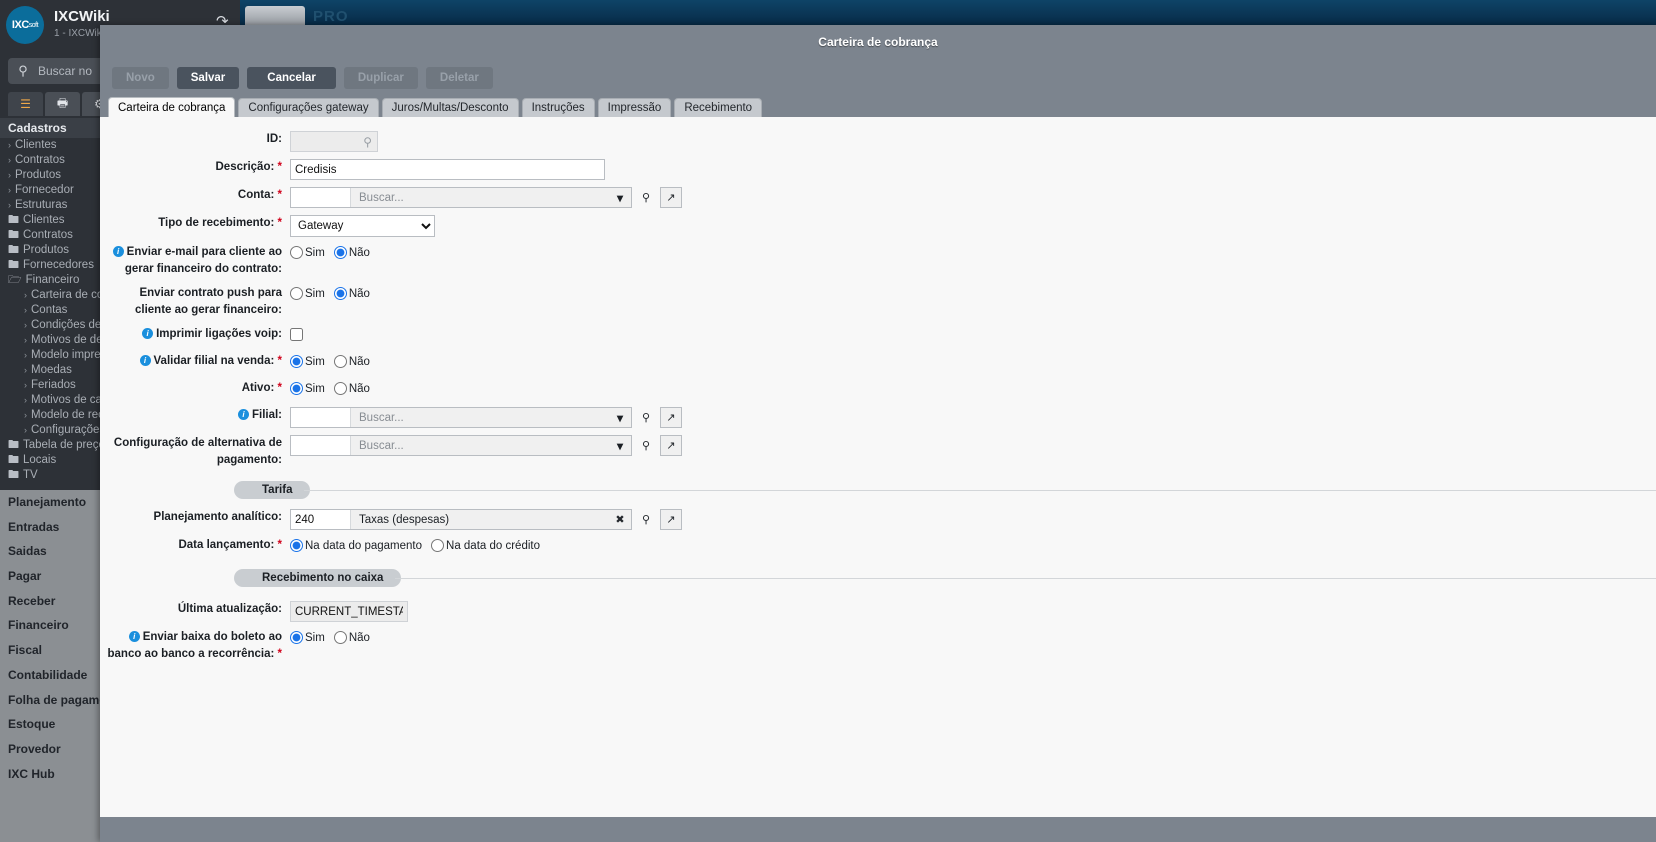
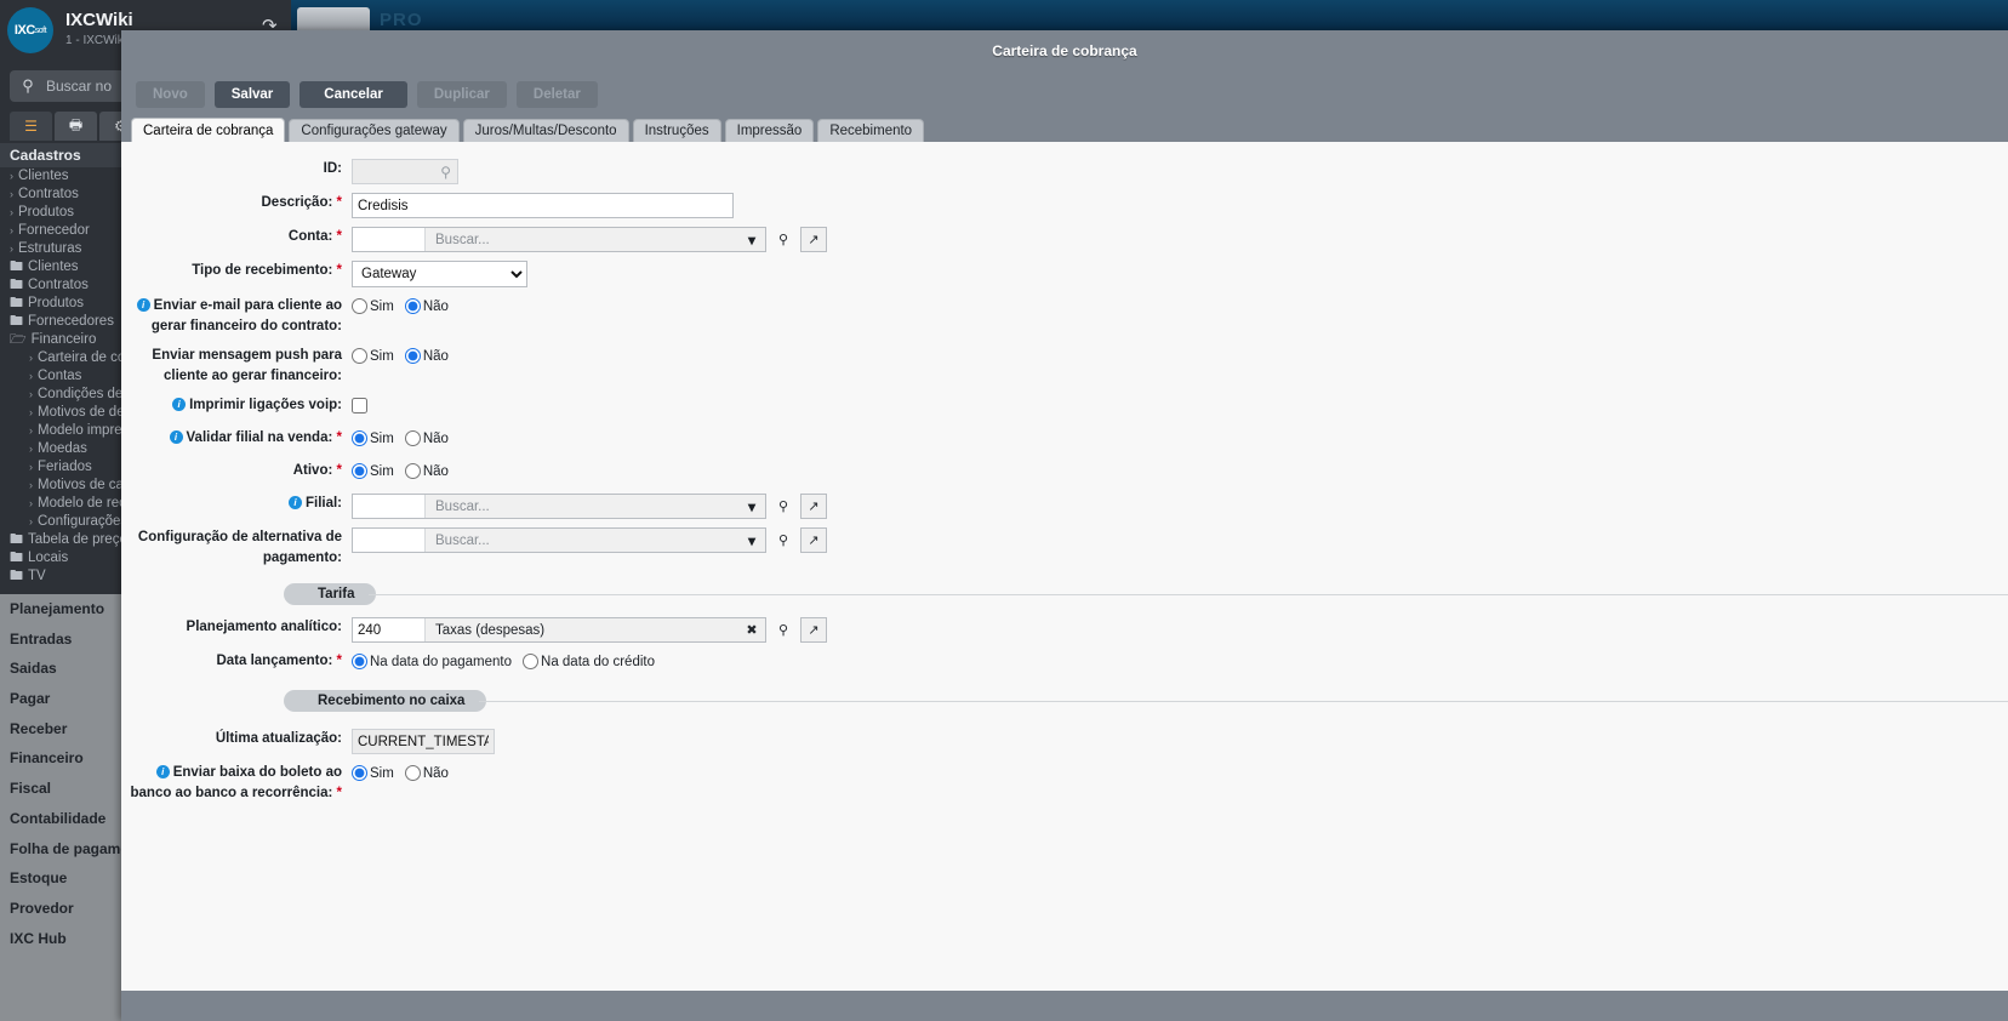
  PRO
  IXC
  IXCWiki
  1 - IXCWi
  ↷
  ⚲
  Buscar no
  ☰
  🖶
  Cadastros
  › Clientes
  › Contratos
  › Produtos
  › Fornecedor
  › Estruturas
  🖿 Clientes
  🖿 Contratos
  🖿 Produtos
  🖿 Fornecedores
  🗁 Financeiro
  › Carteira de c
  › Contas
  › Condições de
  › Motivos de d
  › Modelo impre
  › Moedas
  › Feriados
  › Motivos de ca
  › Modelo de re
  › Configuraçõe
  🖿 Tabela de preç
  🖿 Locais
  🖿 TV
  Planejamento
  Entradas
  Saidas
  Pagar
  Receber
  Financeiro
  Fiscal
  Contabilidade
  Folha de pagam
  Estoque
  Provedor
  IXC Hub
  Carteira de cobrança
  Novo
  Salvar
  Cancelar
  Duplicar
  Deletar
  Carteira de cobrança
  Configurações gateway
  Juros/Multas/Desconto
  Instruções
  Impressão
  Recebimento
  ID:
  ⚲
  Descrição: *
  Credisis
  Conta: *
  Buscar...
  ▾
  ⚲
  ↗
  Tipo de recebimento: *
  Gateway
  i Enviar e-mail para cliente ao gerar financeiro do contrato:
  Sim
  Não
- Enviar contrato push para cliente ao gerar financeiro:
+ Enviar mensagem push para cliente ao gerar financeiro:
  Sim
  Não
  i Imprimir ligações voip:
  i Validar filial na venda: *
  Sim
  Não
  Ativo: *
  Sim
  Não
  i Filial:
  Buscar...
  ▾
  ⚲
  ↗
  Configuração de alternativa de pagamento:
  Buscar...
  ▾
  ⚲
  ↗
  Tarifa
  Planejamento analítico:
  240
  Taxas (despesas)
  ✖
  ⚲
  ↗
  Data lançamento: *
  Na data do pagamento
  Na data do crédito
  Recebimento no caixa
  Última atualização:
  CURRENT_TIMEST
  i Enviar baixa do boleto ao banco ao banco a recorrência: *
  Sim
  Não
